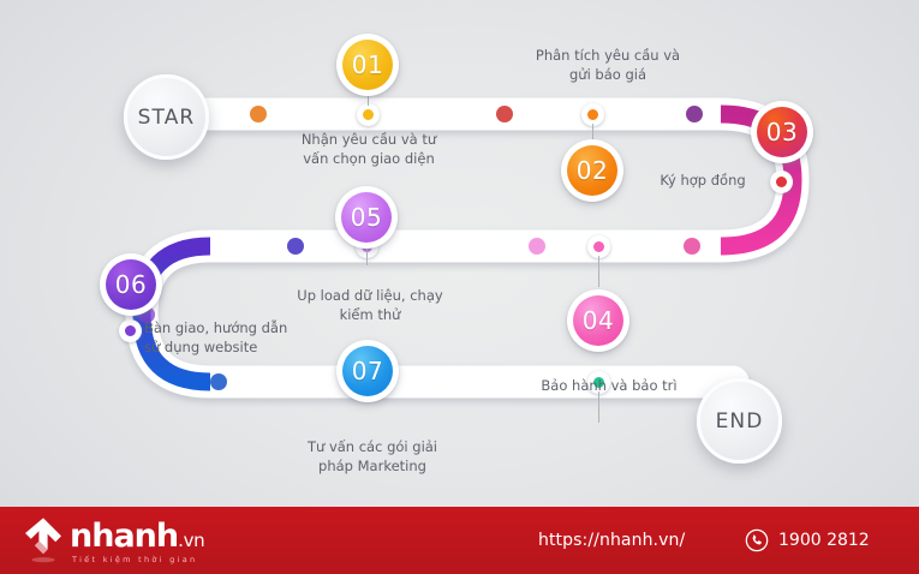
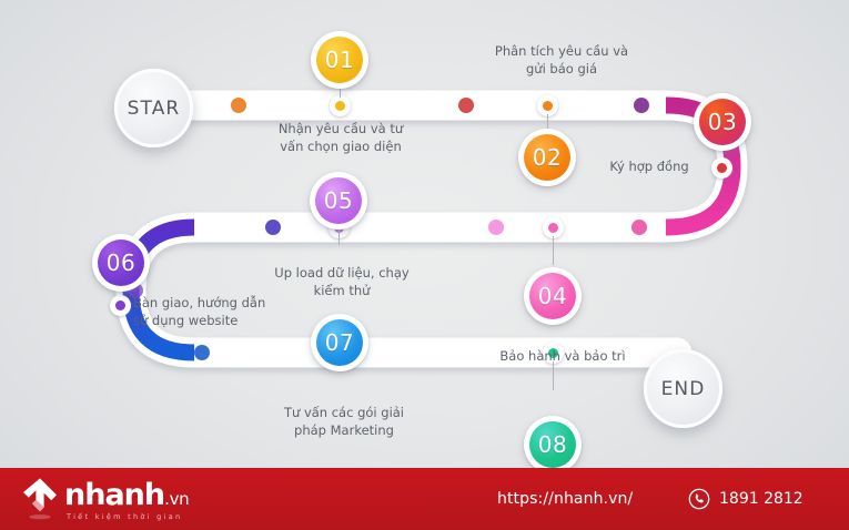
  STAR
  END
  01
  02
  03
  04
  05
  06
  07
+ 08
  Nhận yêu cầu và tư
  vấn chọn giao diện
  Phân tích yêu cầu và
  gửi báo giá
  Ký hợp đồng
  Up load dữ liệu, chạy
  kiểm thử
  Bàn giao, hướng dẫn
  sử dụng website
  Tư vấn các gói giải
  pháp Marketing
  Bảo hành và bảo trì
  nhanh
  .vn
  Tiết kiệm thời gian
  https://nhanh.vn/
- 1900 2812
+ 1891 2812
